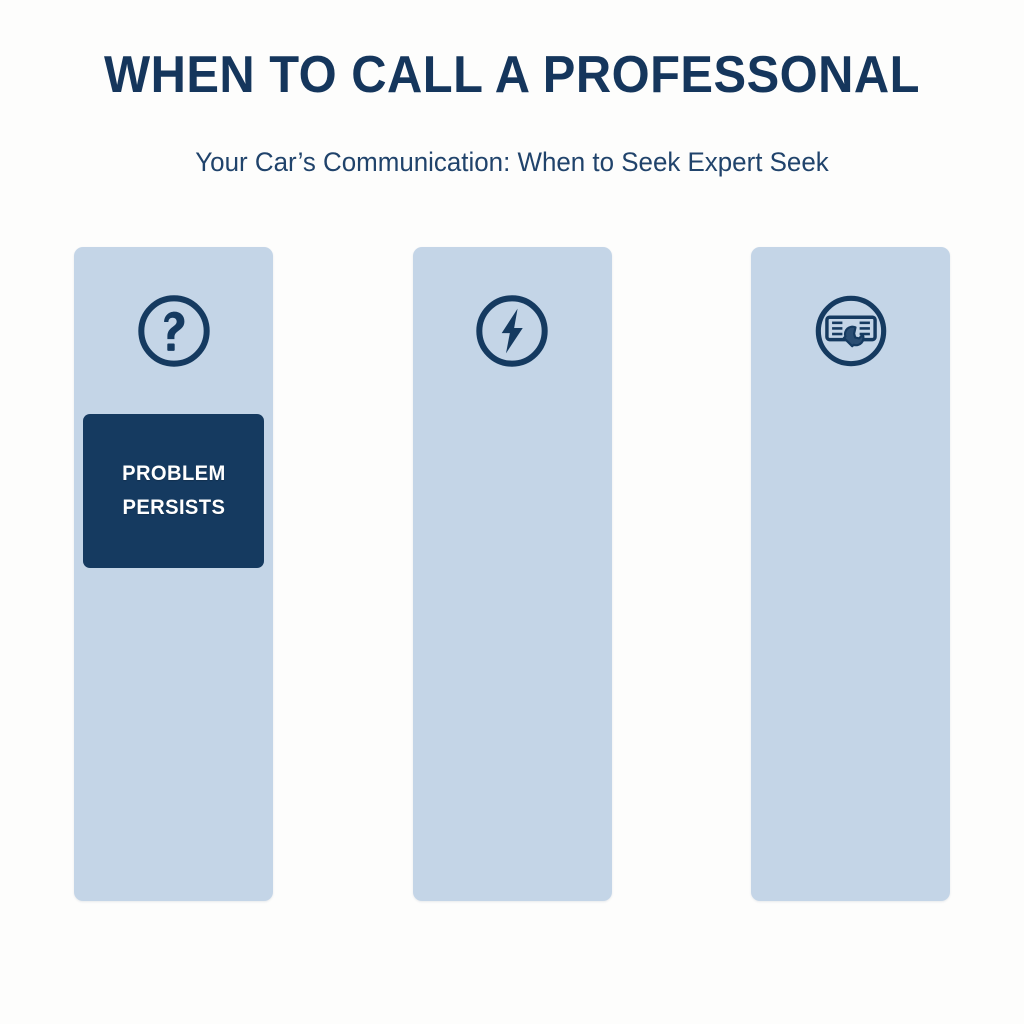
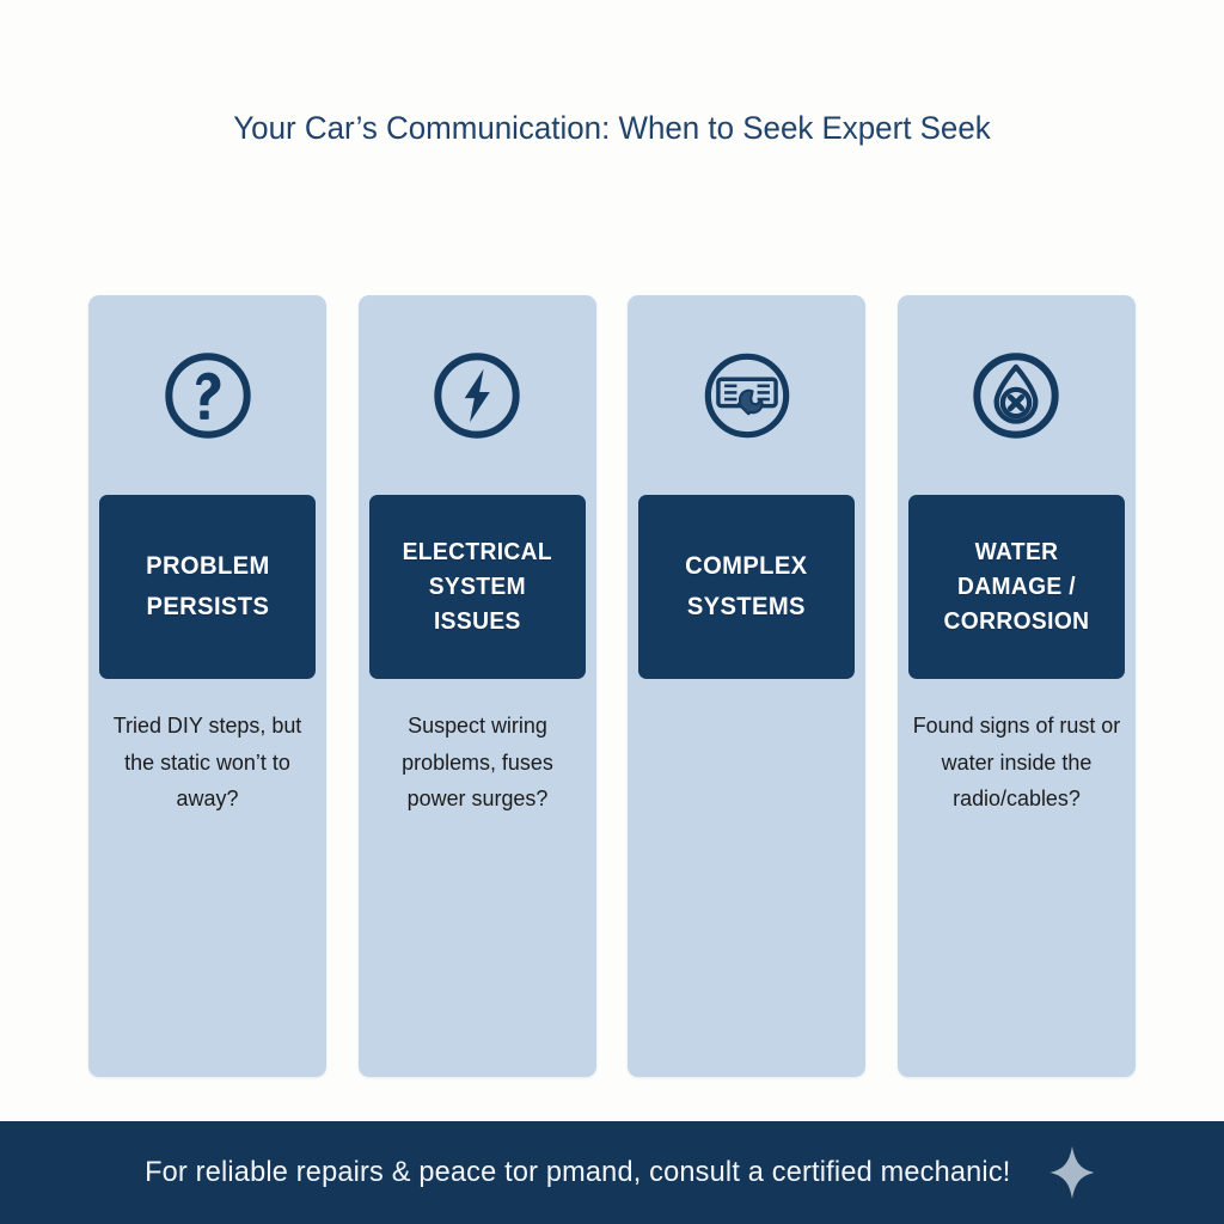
- WHEN TO CALL A PROFESSONAL
  Your Car’s Communication: When to Seek Expert Seek
  PROBLEM
  PERSISTS
+ Tried DIY steps, but the static won’t to away?
+ ELECTRICAL
+ SYSTEM
+ ISSUES
+ Suspect wiring problems, fuses power surges?
+ COMPLEX
+ SYSTEMS
+ WATER
+ DAMAGE /
+ CORROSION
+ Found signs of rust or water inside the radio/cables?
+ For reliable repairs & peace tor pmand, consult a certified mechanic!
